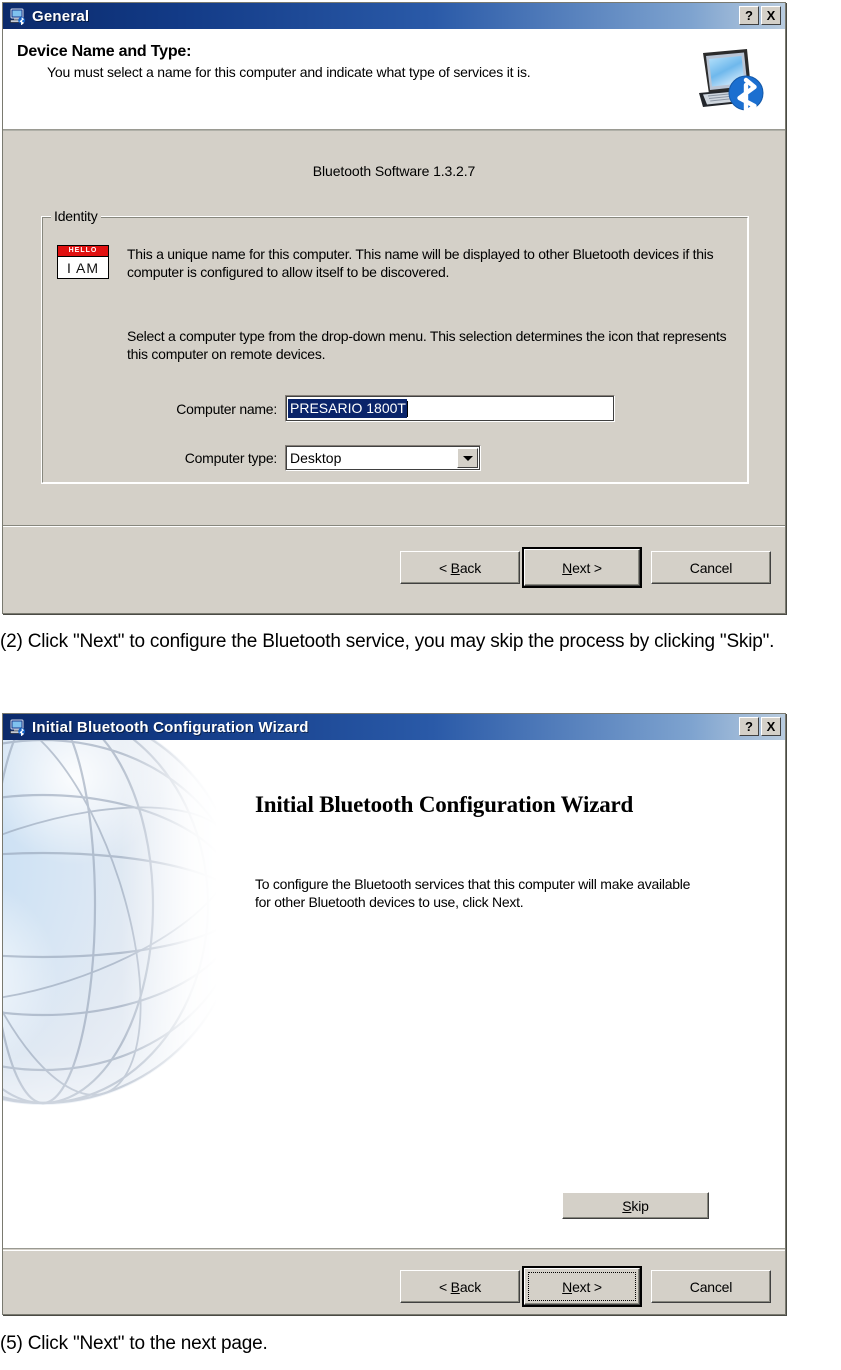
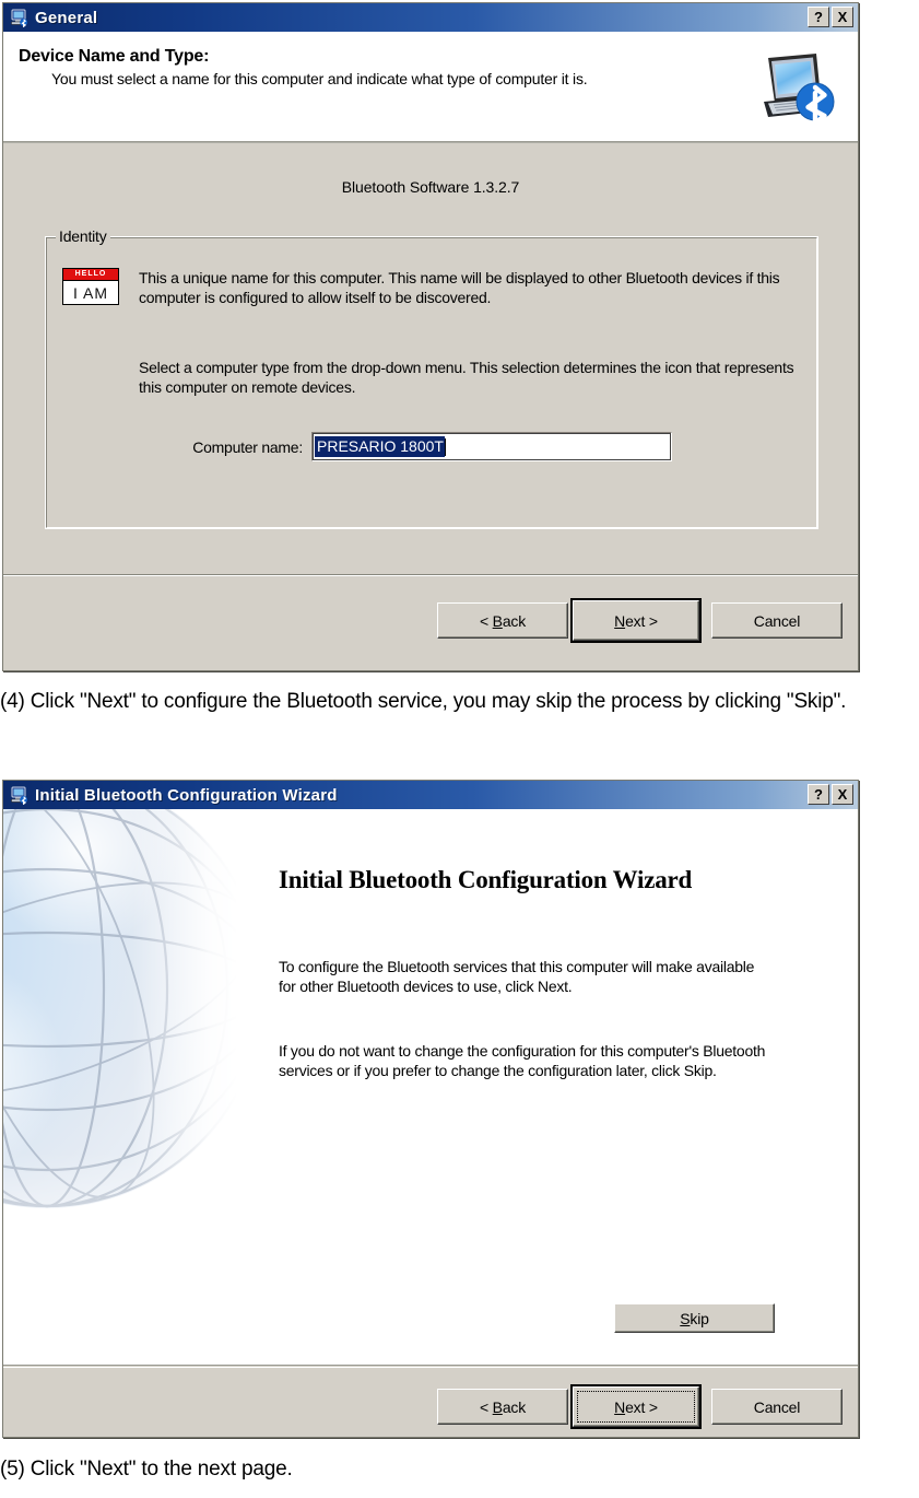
  General
  ?
  X
  Device Name and Type:
- You must select a name for this computer and indicate what type of services it is.
+ You must select a name for this computer and indicate what type of computer it is.
  Bluetooth Software 1.3.2.7
  Identity
  I AM
  This a unique name for this computer. This name will be displayed to other Bluetooth devices if this computer is configured to allow itself to be discovered.
  Select a computer type from the drop-down menu. This selection determines the icon that represents this computer on remote devices.
  Computer name:
  PRESARIO 1800T
- Computer type:
- Desktop
  < Back
  Next >
  Cancel
- (2) Click "Next" to configure the Bluetooth service, you may skip the process by clicking "Skip".
+ (4) Click "Next" to configure the Bluetooth service, you may skip the process by clicking "Skip".
  Initial Bluetooth Configuration Wizard
  ?
  X
  Initial Bluetooth Configuration Wizard
  To configure the Bluetooth services that this computer will make available for other Bluetooth devices to use, click Next.
+ If you do not want to change the configuration for this computer's Bluetooth services or if you prefer to change the configuration later, click Skip.
  Skip
  < Back
  Next >
  Cancel
  (5) Click "Next" to the next page.
